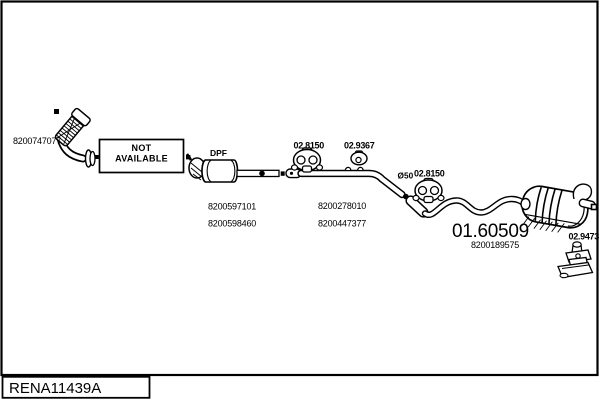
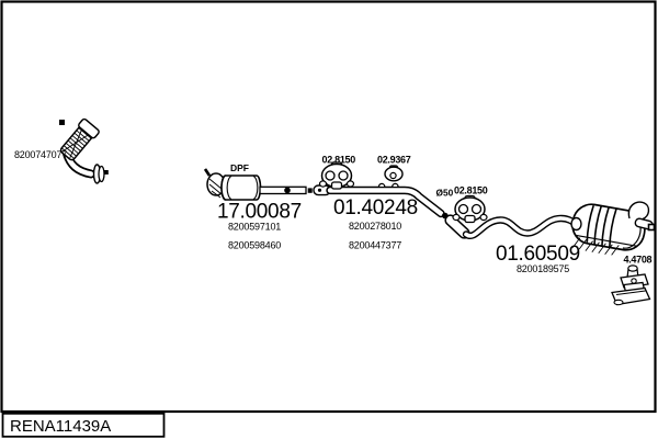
  8200747077
- NOT
- AVAILABLE
  DPF
+ 17.00087
  8200597101
  8200598460
+ 01.40248
  8200278010
  8200447377
  Ø50
  02.8150
  02.9367
  02.8150
  01.60509
  8200189575
- 02.9473
+ 4.4708
  RENA11439A
